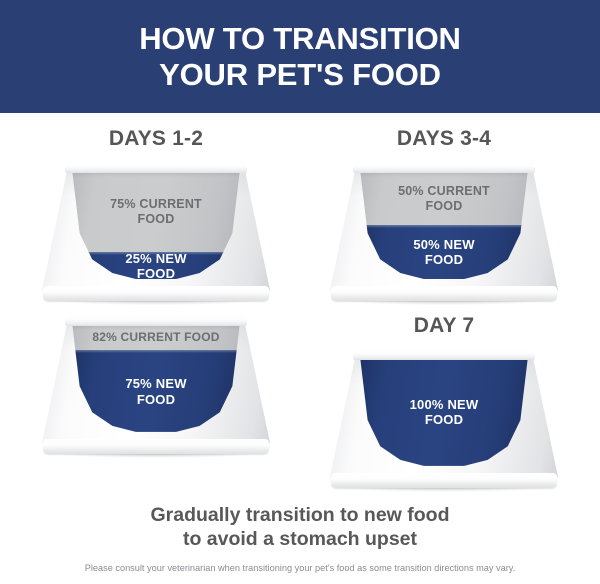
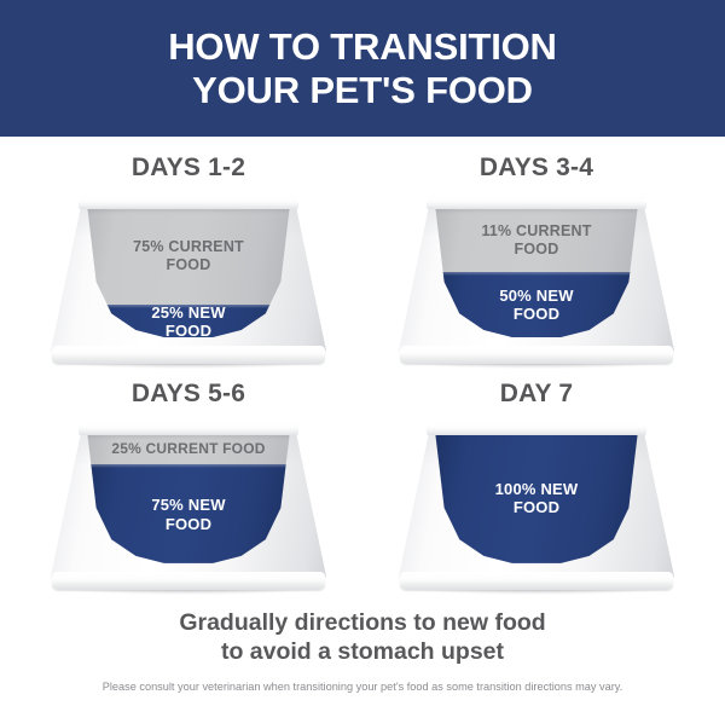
  HOW TO TRANSITION
  YOUR PET'S FOOD
  DAYS 1-2
  75% CURRENT
  FOOD
  25% NEW
  FOOD
  DAYS 3-4
- 50% CURRENT
+ 11% CURRENT
  FOOD
  50% NEW
  FOOD
+ DAYS 5-6
- 82% CURRENT FOOD
+ 25% CURRENT FOOD
  75% NEW
  FOOD
  DAY 7
  100% NEW
  FOOD
- Gradually transition to new food
+ Gradually directions to new food
  to avoid a stomach upset
  Please consult your veterinarian when transitioning your pet's food as some transition directions may vary.
